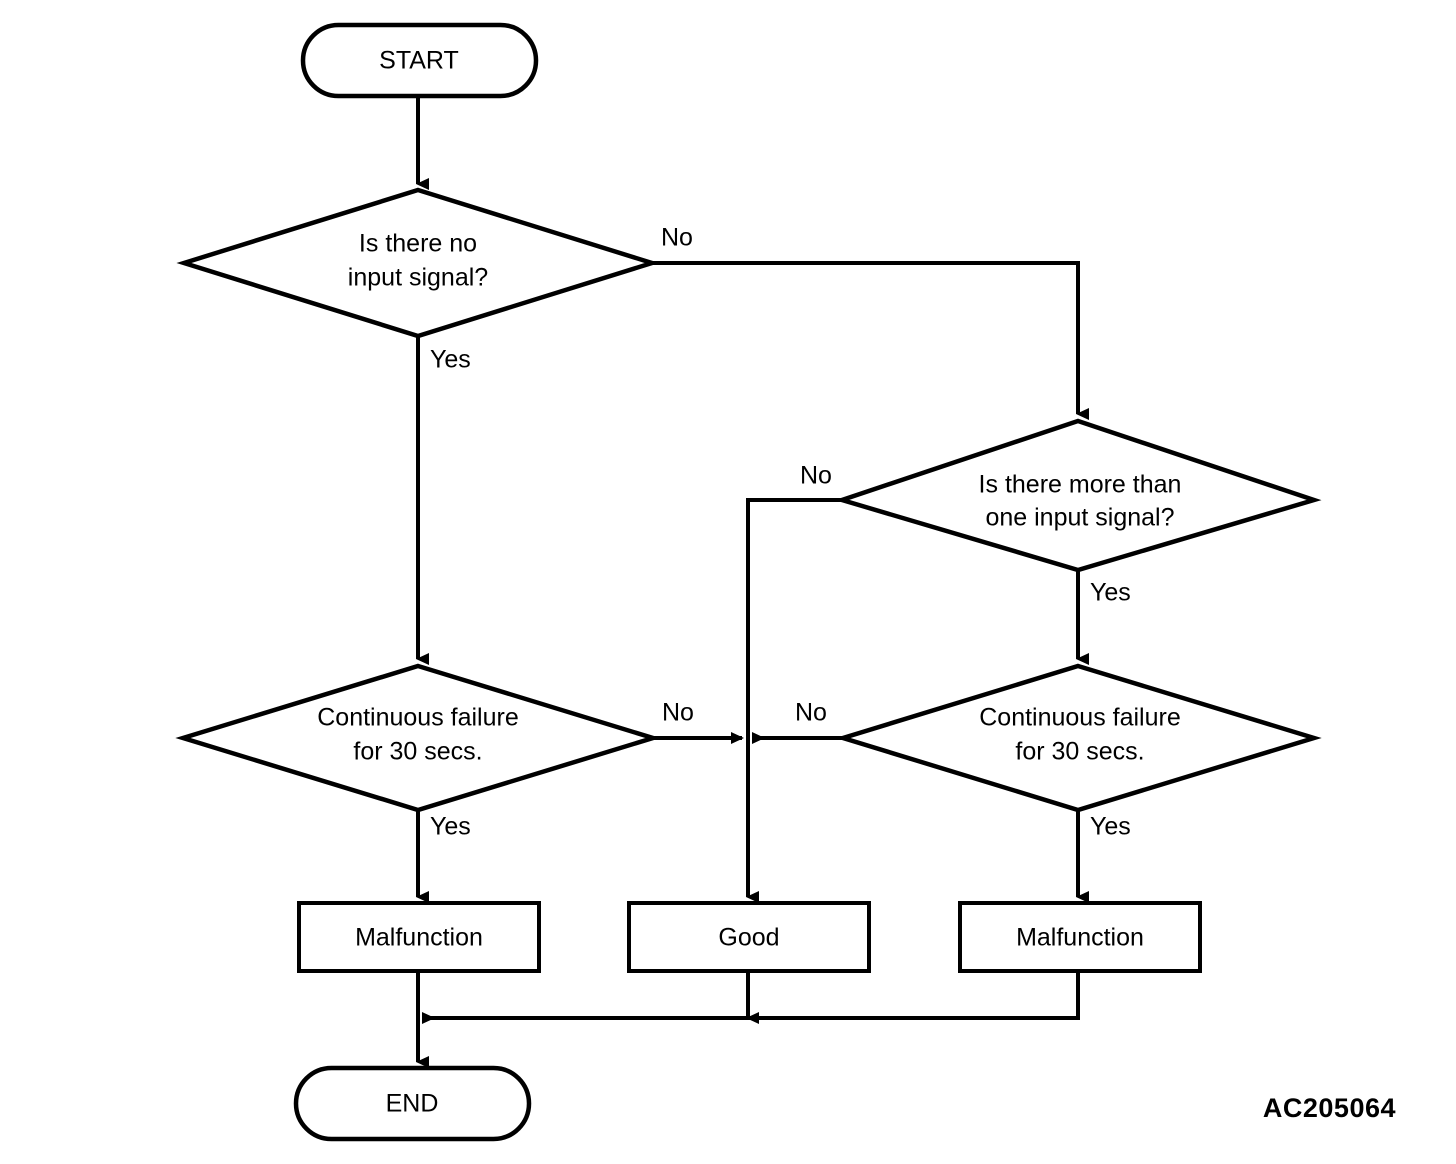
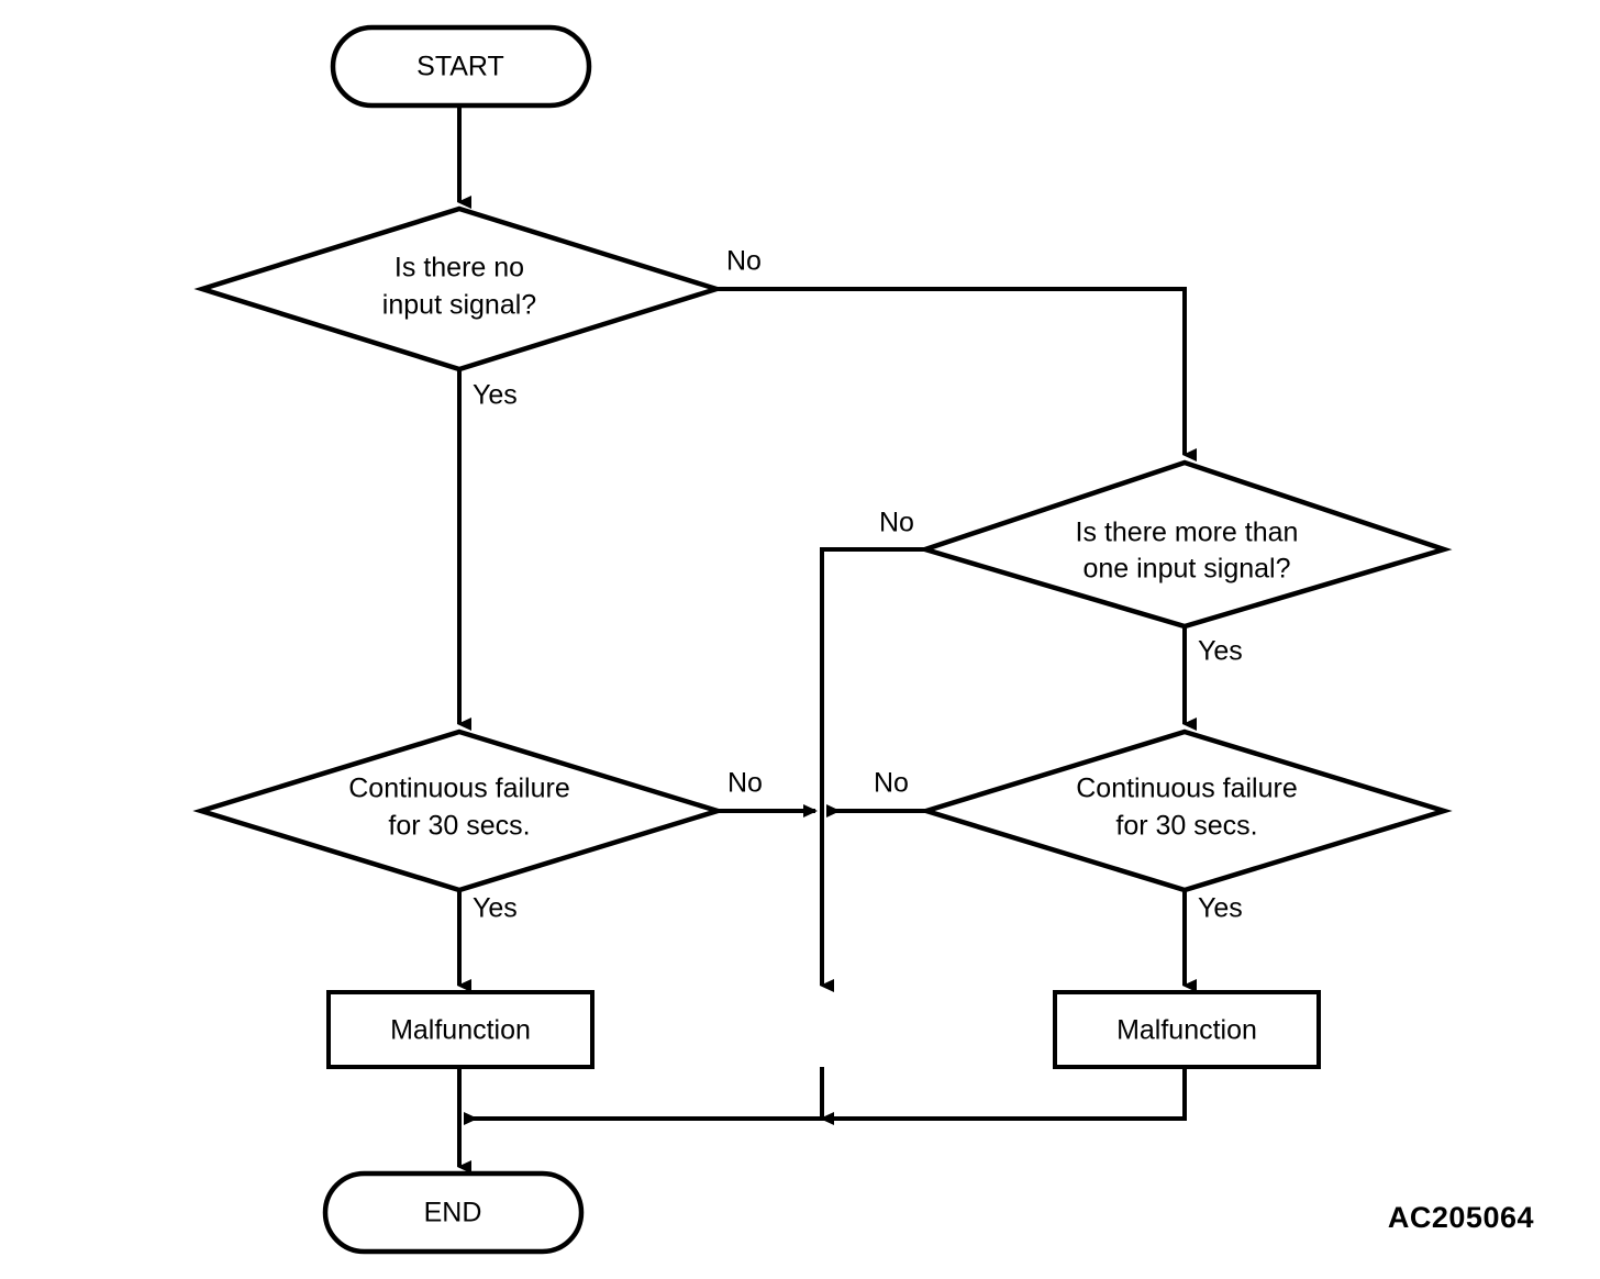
  START
  Is there no
  input signal?
  Is there more than
  one input signal?
  Continuous failure
  for 30 secs.
  Continuous failure
  for 30 secs.
  Malfunction
- Good
  Malfunction
  END
  No
  Yes
  No
  Yes
  No
  No
  Yes
  Yes
  AC205064
